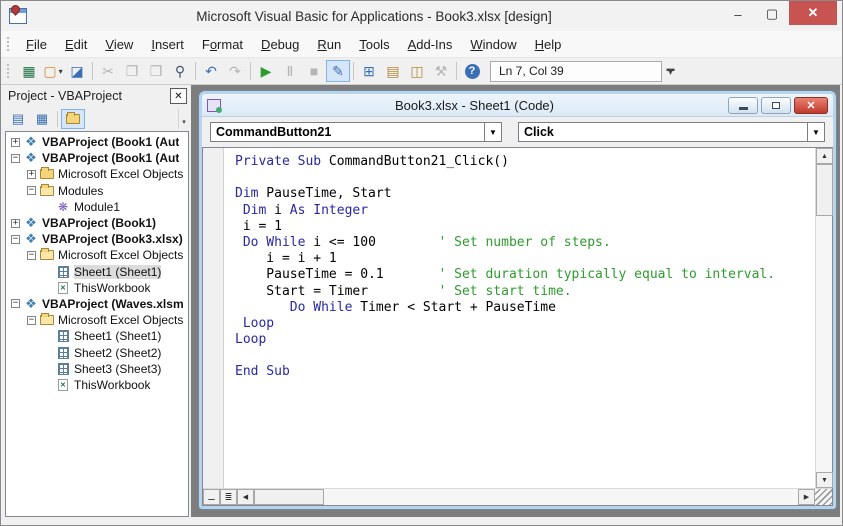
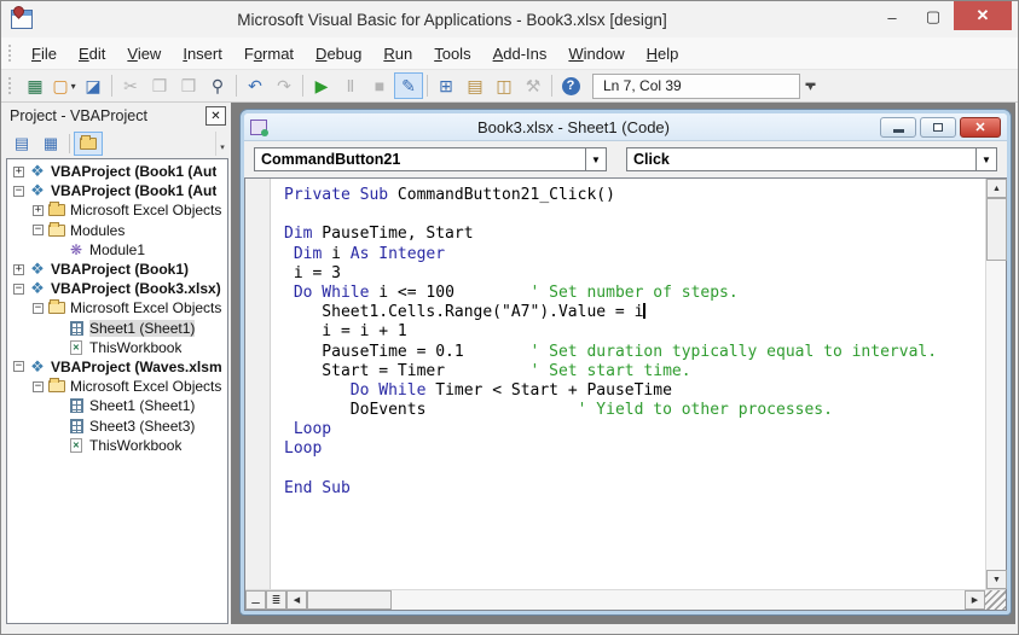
  Microsoft Visual Basic for Applications - Book3.xlsx [design]
  –
  ▢
  ✕
  File
  Edit
  View
  Insert
  Format
  Debug
  Run
  Tools
  Add-Ins
  Window
  Help
  ▦
  ▢
  ▾
  ◪
  ✂
  ❐
  ❒
  ⚲
  ↶
  ↷
  ▶
  Ⅱ
  ■
  ✎
  ⊞
  ▤
  ◫
  ⚒
  ?
  Ln 7, Col 39
  ▬
  ▾
  Project - VBAProject
  ✕
  ▤
  ▦
  +
  VBAProject (Book1 (Aut
  −
  VBAProject (Book1 (Aut
  +
  Microsoft Excel Objects
  −
  Modules
  Module1
  +
  VBAProject (Book1)
  −
  VBAProject (Book3.xlsx)
  −
  Microsoft Excel Objects
  Sheet1 (Sheet1)
  ThisWorkbook
  −
  VBAProject (Waves.xlsm
  −
  Microsoft Excel Objects
  Sheet1 (Sheet1)
- Sheet2 (Sheet2)
  Sheet3 (Sheet3)
  ThisWorkbook
  Book3.xlsx - Sheet1 (Code)
  ✕
  CommandButton21
  ▼
  Click
  ▼
  Private Sub CommandButton21_Click()
  Dim PauseTime, Start
  Dim i As Integer
- i = 1
+ i = 3
  Do While i <= 100 ' Set number of steps.
+ Sheet1.Cells.Range("A7").Value = i
  i = i + 1
  PauseTime = 0.1 ' Set duration typically equal to interval.
  Start = Timer ' Set start time.
  Do While Timer < Start + PauseTime
+ DoEvents ' Yield to other processes.
  Loop
  Loop
  End Sub
  ⚊
  ≣
